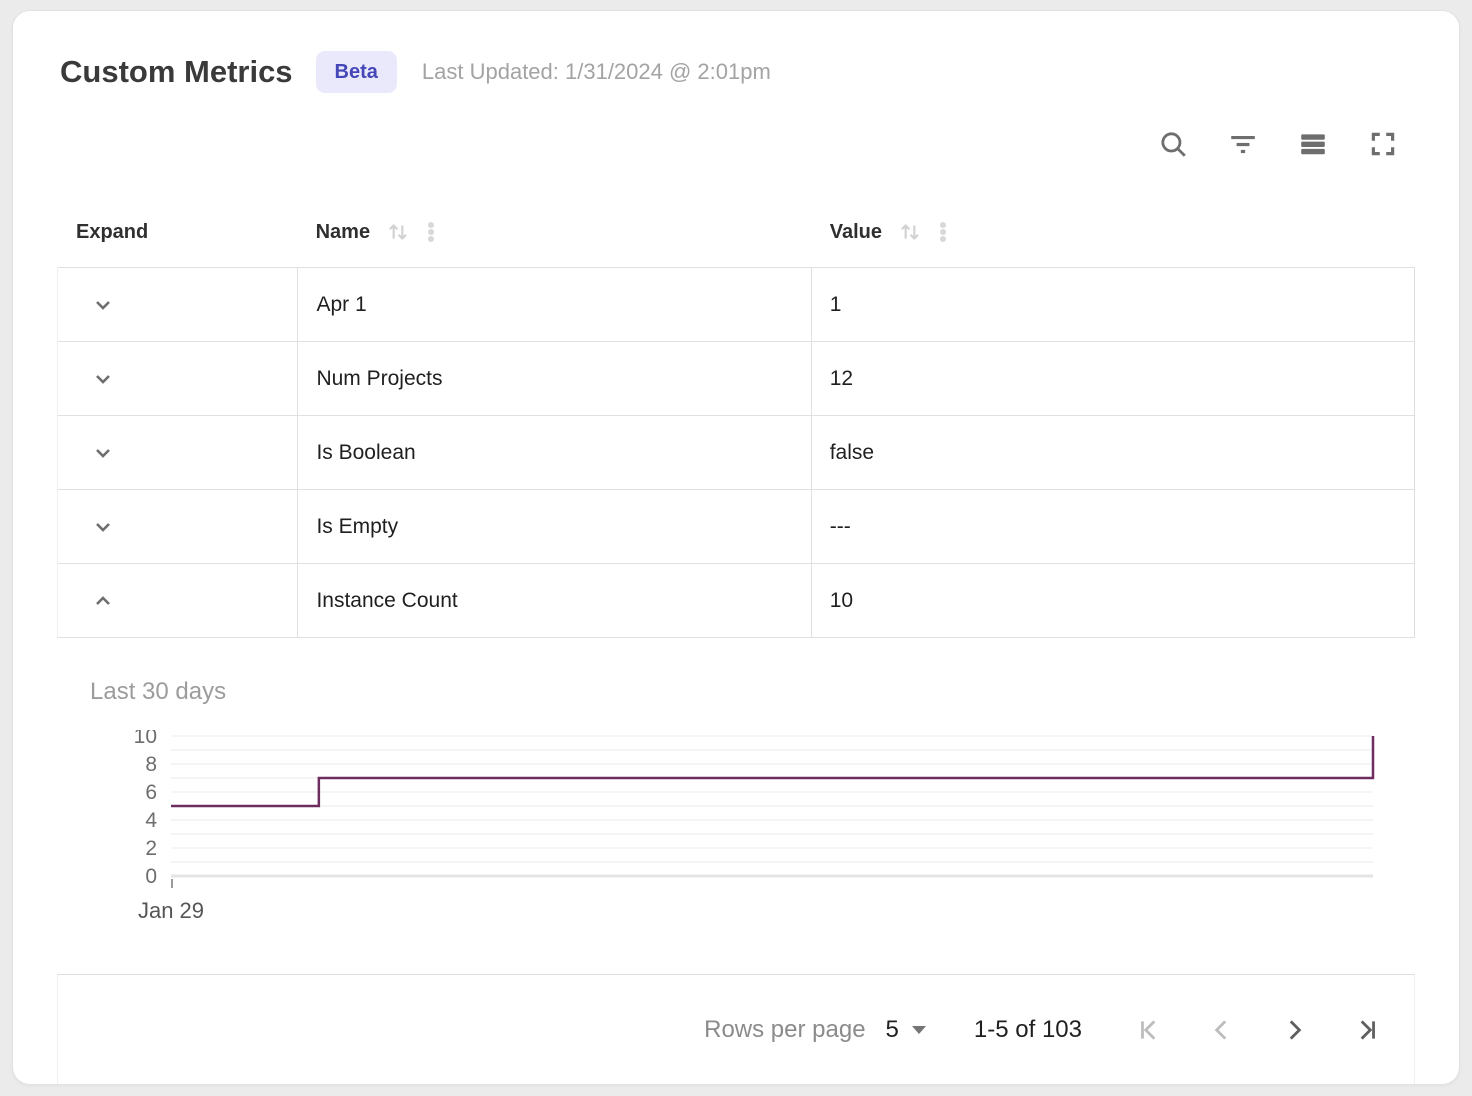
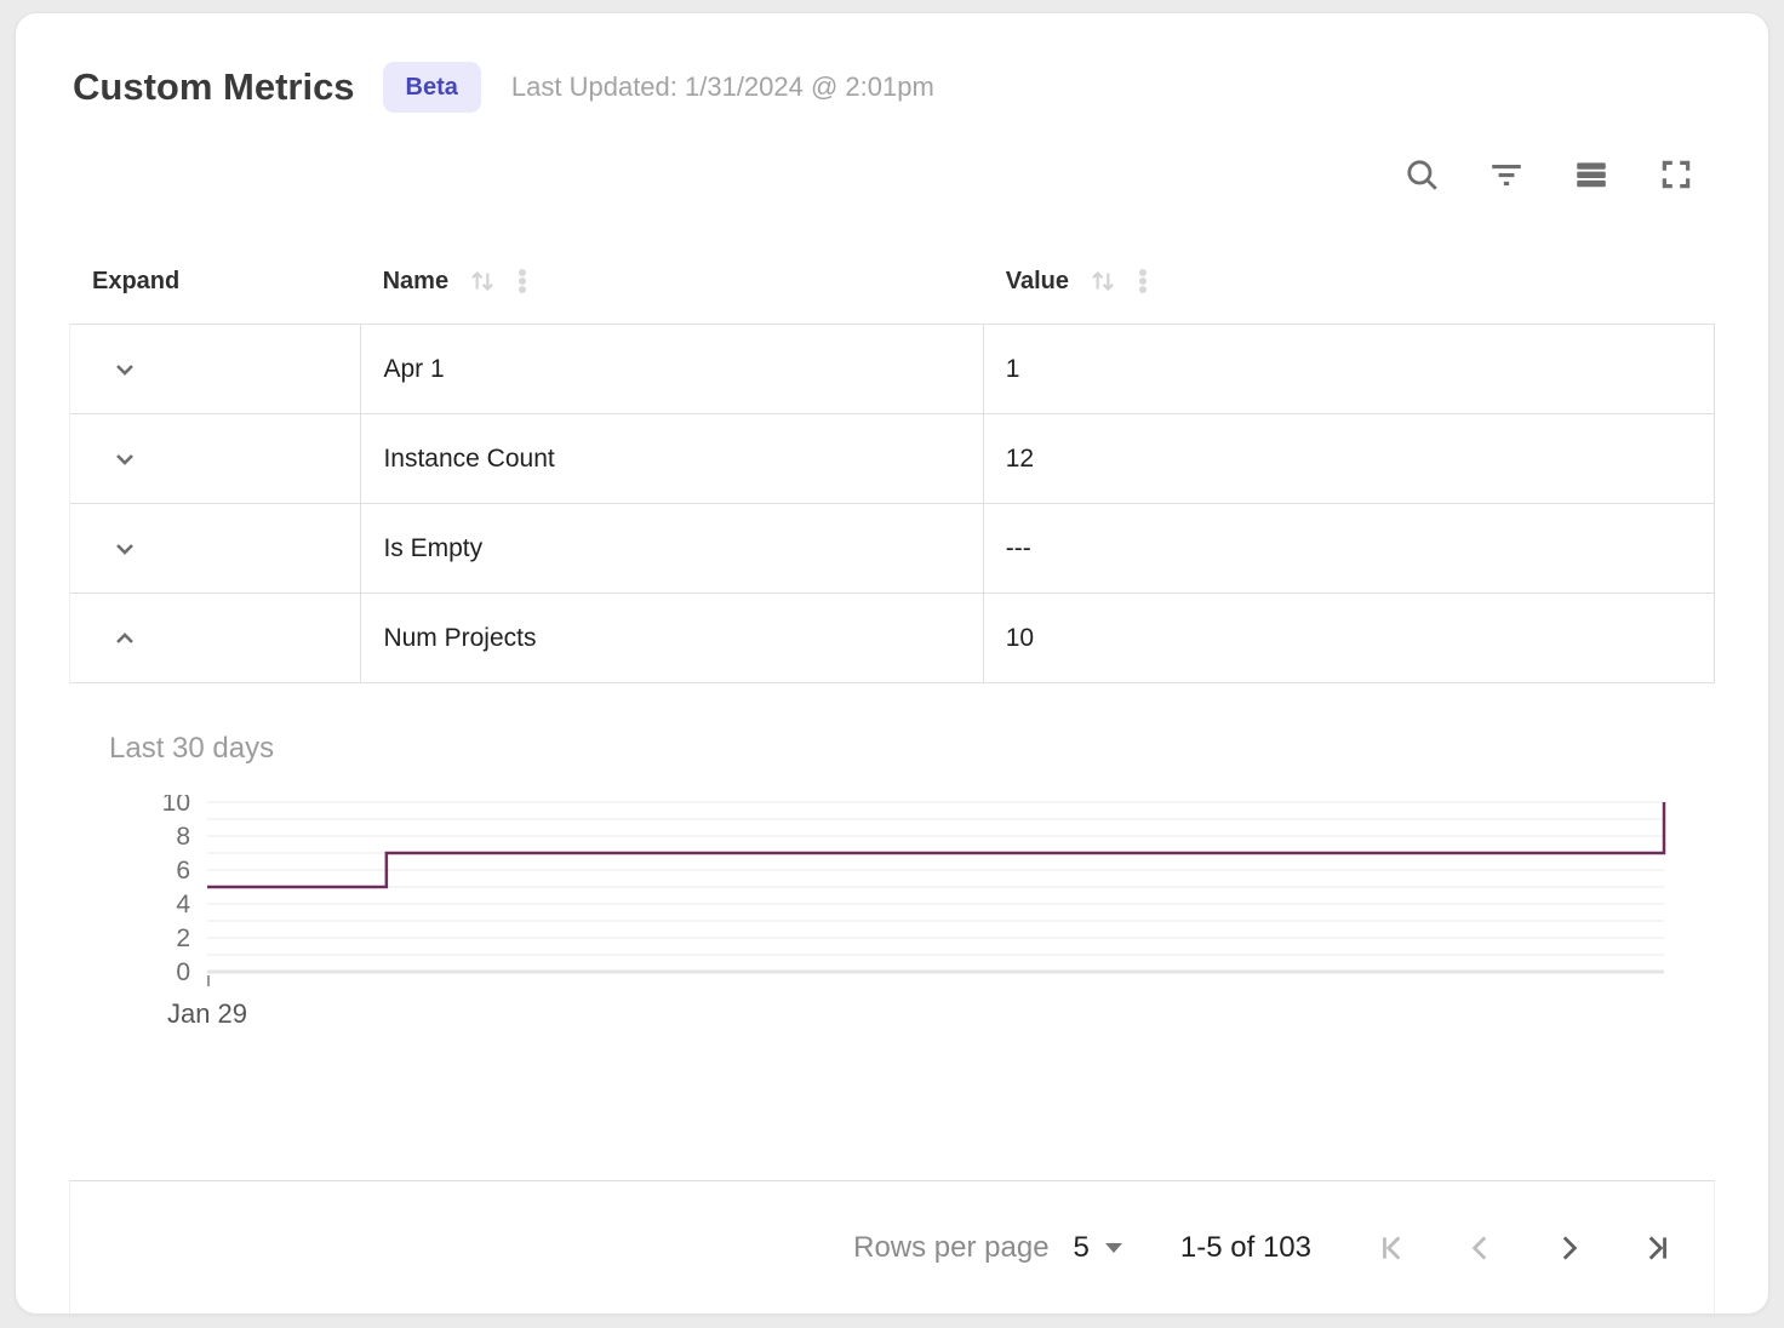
  Custom Metrics
  Beta
  Last Updated: 1/31/2024 @ 2:01pm
  Expand
  Name
  Value
  Apr 1
  1
- Num Projects
+ Instance Count
  12
- Is Boolean
- false
  Is Empty
  ---
- Instance Count
+ Num Projects
  10
  Last 30 days
  0
  2
  4
  6
  8
  10
  Jan 29
  Rows per page
  5
  1-5 of 103
